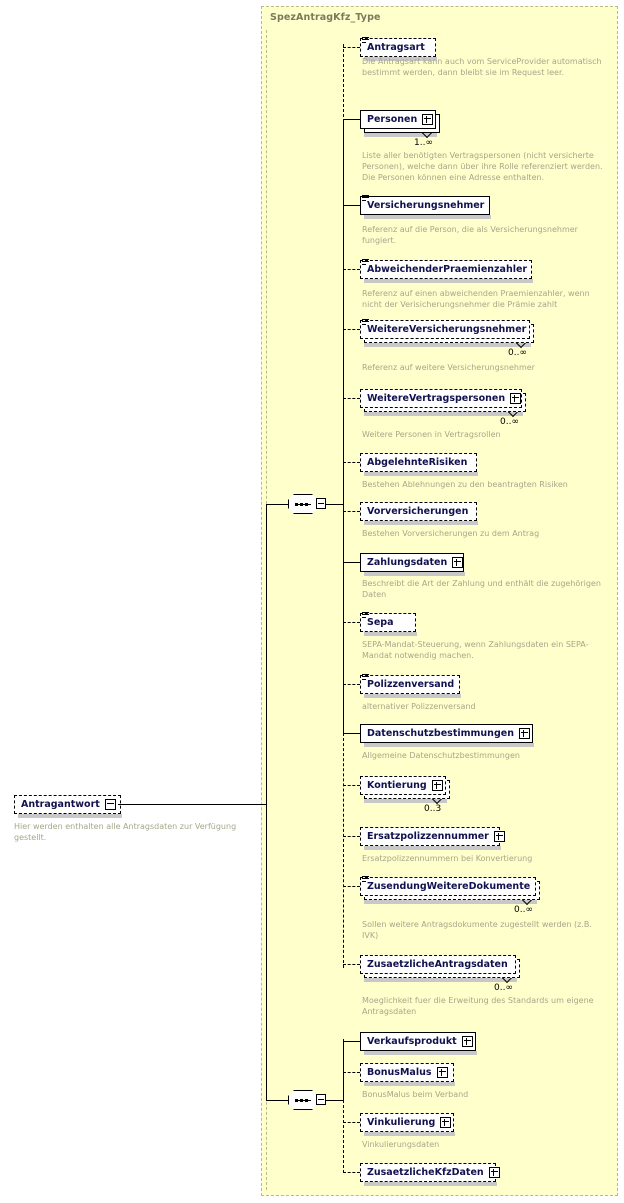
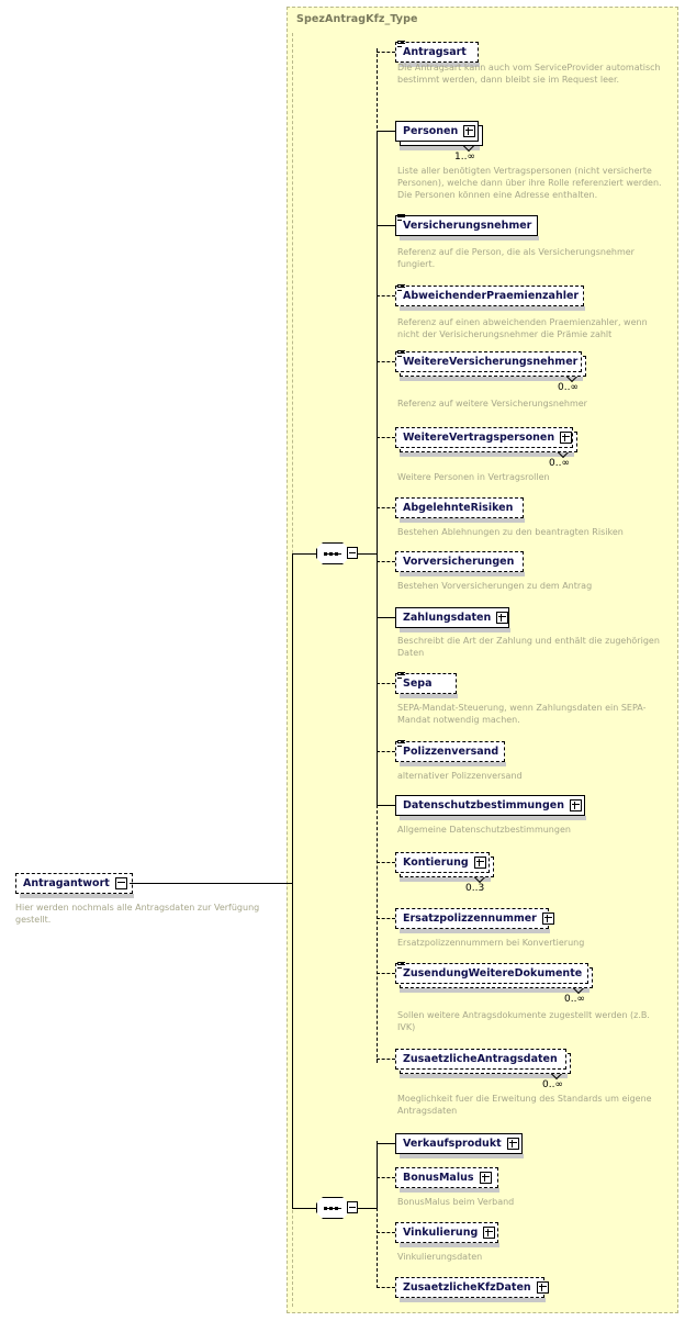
  SpezAntragKfz_Type
  Antragantwort
- Hier werden enthalten alle Antragsdaten zur Verfügung gestellt.
+ Hier werden nochmals alle Antragsdaten zur Verfügung gestellt.
  Antragsart
  Die Antragsart kann auch vom ServiceProvider automatisch bestimmt werden, dann bleibt sie im Request leer.
  Personen
  1..∞
  Liste aller benötigten Vertragspersonen (nicht versicherte Personen), welche dann über ihre Rolle referenziert werden. Die Personen können eine Adresse enthalten.
  Versicherungsnehmer
  Referenz auf die Person, die als Versicherungsnehmer fungiert.
  AbweichenderPraemienzahler
  Referenz auf einen abweichenden Praemienzahler, wenn nicht der Verisicherungsnehmer die Prämie zahlt
  WeitereVersicherungsnehmer
  0..∞
  Referenz auf weitere Versicherungsnehmer
  WeitereVertragspersonen
  0..∞
  Weitere Personen in Vertragsrollen
  AbgelehnteRisiken
  Bestehen Ablehnungen zu den beantragten Risiken
  Vorversicherungen
  Bestehen Vorversicherungen zu dem Antrag
  Zahlungsdaten
  Beschreibt die Art der Zahlung und enthält die zugehörigen Daten
  Sepa
  SEPA-Mandat-Steuerung, wenn Zahlungsdaten ein SEPA-Mandat notwendig machen.
  Polizzenversand
  alternativer Polizzenversand
  Datenschutzbestimmungen
  Allgemeine Datenschutzbestimmungen
  Kontierung
  0..3
  Ersatzpolizzennummer
  Ersatzpolizzennummern bei Konvertierung
  ZusendungWeitereDokumente
  0..∞
  Sollen weitere Antragsdokumente zugestellt werden (z.B. IVK)
  ZusaetzlicheAntragsdaten
  0..∞
  Moeglichkeit fuer die Erweitung des Standards um eigene Antragsdaten
  Verkaufsprodukt
  BonusMalus
  BonusMalus beim Verband
  Vinkulierung
  Vinkulierungsdaten
  ZusaetzlicheKfzDaten
